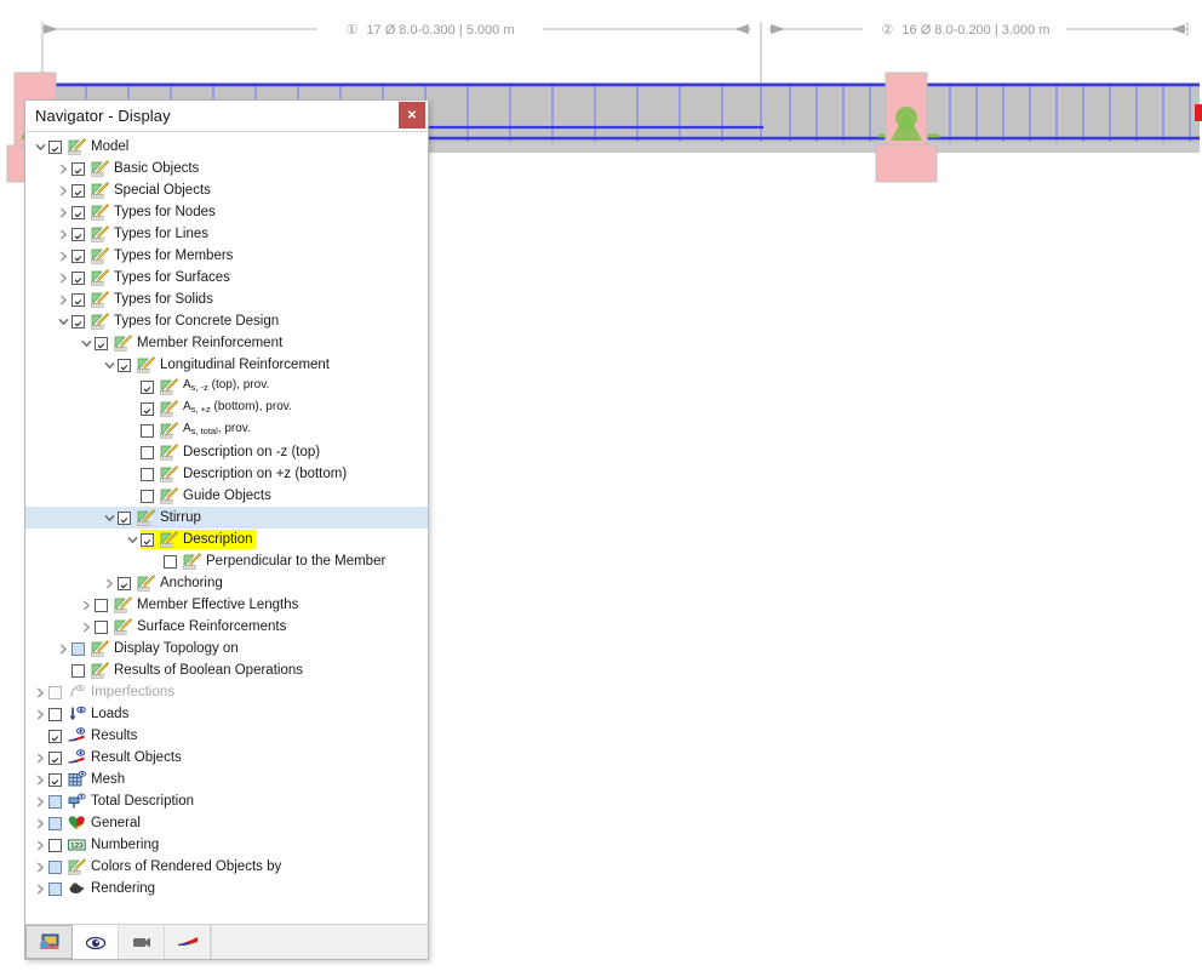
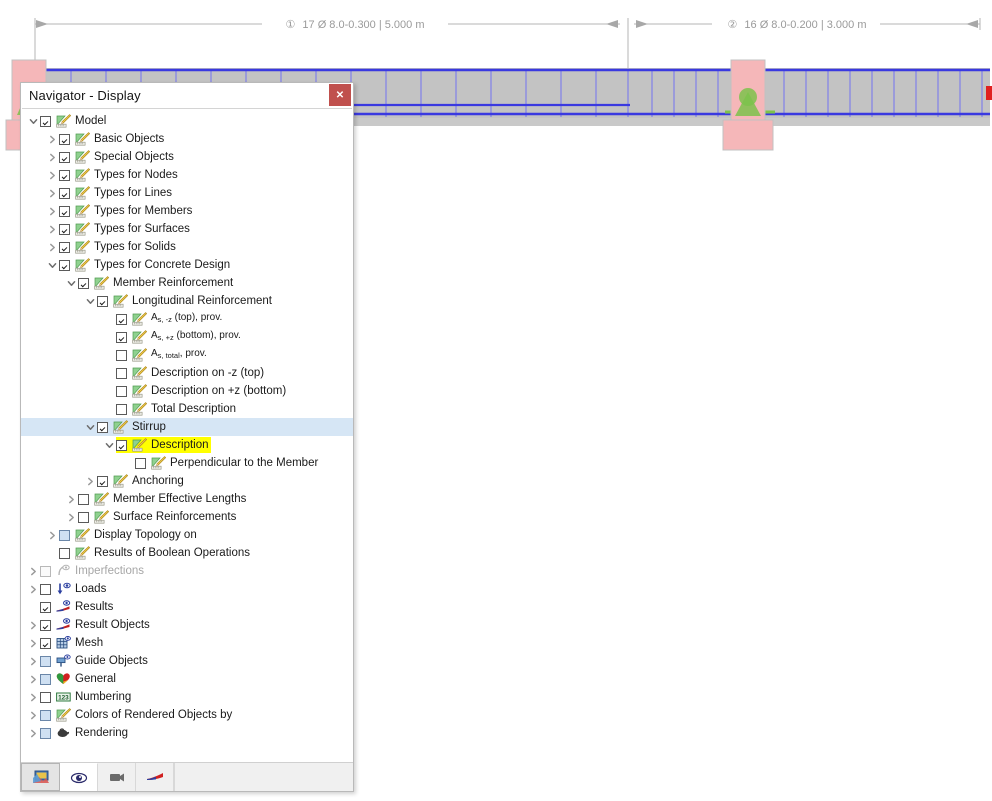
  ① 17 Ø 8.0-0.300 | 5.000 m
  ② 16 Ø 8.0-0.200 | 3.000 m
  Navigator - Display
  ✕
  Model
  Basic Objects
  Special Objects
  Types for Nodes
  Types for Lines
  Types for Members
  Types for Surfaces
  Types for Solids
  Types for Concrete Design
  Member Reinforcement
  Longitudinal Reinforcement
  As, -z (top), prov.
  As, +z (bottom), prov.
  As, total, prov.
  Description on -z (top)
  Description on +z (bottom)
- Guide Objects
+ Total Description
  Stirrup
  Description
  Perpendicular to the Member
  Anchoring
  Member Effective Lengths
  Surface Reinforcements
  Display Topology on
  Results of Boolean Operations
  Imperfections
  Loads
  Results
  Result Objects
  Mesh
- Total Description
+ Guide Objects
  General
  Numbering
  Colors of Rendered Objects by
  Rendering
